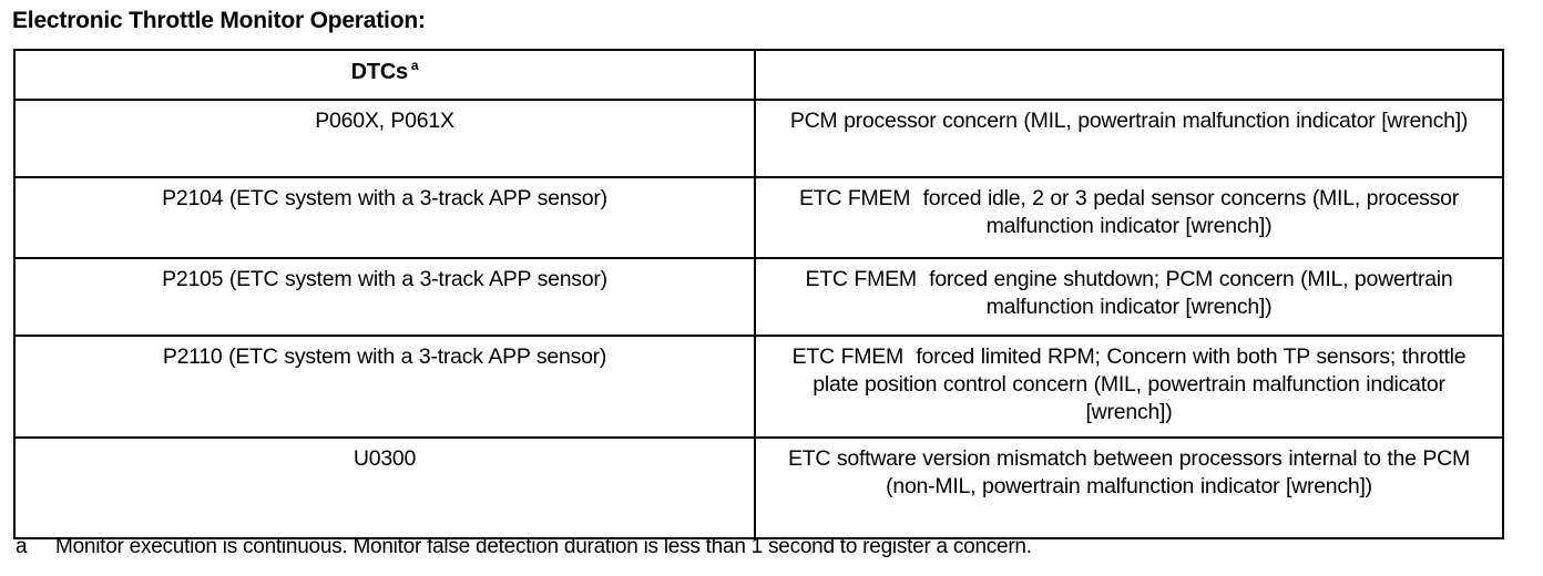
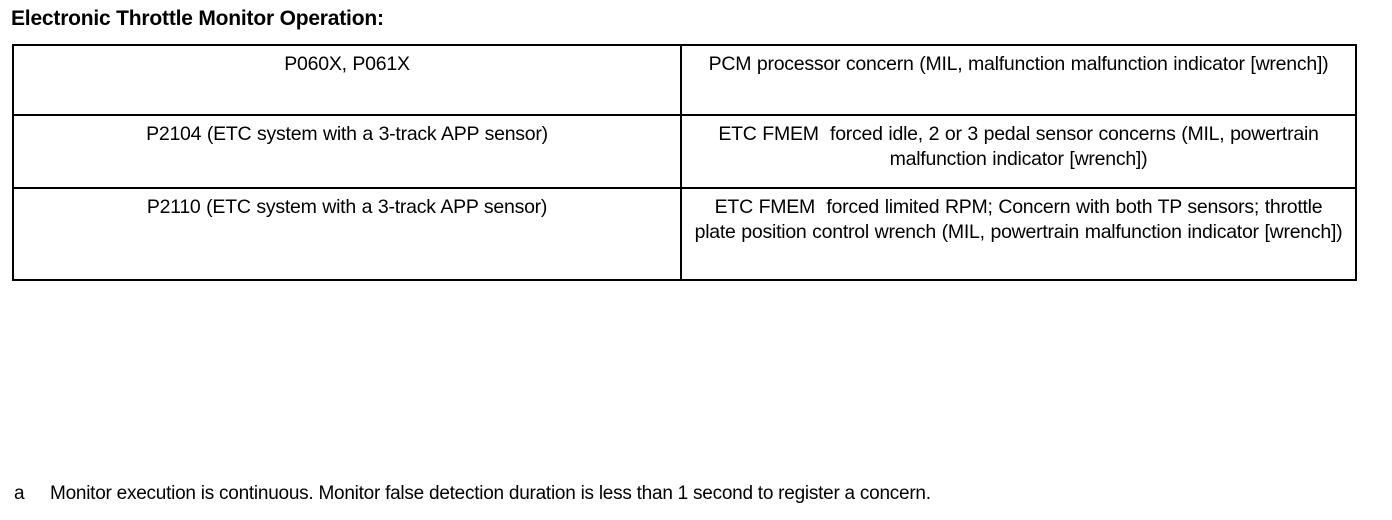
  Electronic Throttle Monitor Operation:
- DTCs a
- P060X, P061X	PCM processor concern (MIL, powertrain malfunction indicator [wrench])
+ P060X, P061X	PCM processor concern (MIL, malfunction malfunction indicator [wrench])
- P2104 (ETC system with a 3-track APP sensor)	ETC FMEM forced idle, 2 or 3 pedal sensor concerns (MIL, processor malfunction indicator [wrench])
+ P2104 (ETC system with a 3-track APP sensor)	ETC FMEM forced idle, 2 or 3 pedal sensor concerns (MIL, powertrain malfunction indicator [wrench])
- P2105 (ETC system with a 3-track APP sensor)	ETC FMEM forced engine shutdown; PCM concern (MIL, powertrain malfunction indicator [wrench])
- P2110 (ETC system with a 3-track APP sensor)	ETC FMEM forced limited RPM; Concern with both TP sensors; throttle plate position control concern (MIL, powertrain malfunction indicator [wrench])
+ P2110 (ETC system with a 3-track APP sensor)	ETC FMEM forced limited RPM; Concern with both TP sensors; throttle plate position control wrench (MIL, powertrain malfunction indicator [wrench])
- U0300	ETC software version mismatch between processors internal to the PCM (non-MIL, powertrain malfunction indicator [wrench])
  a Monitor execution is continuous. Monitor false detection duration is less than 1 second to register a concern.
